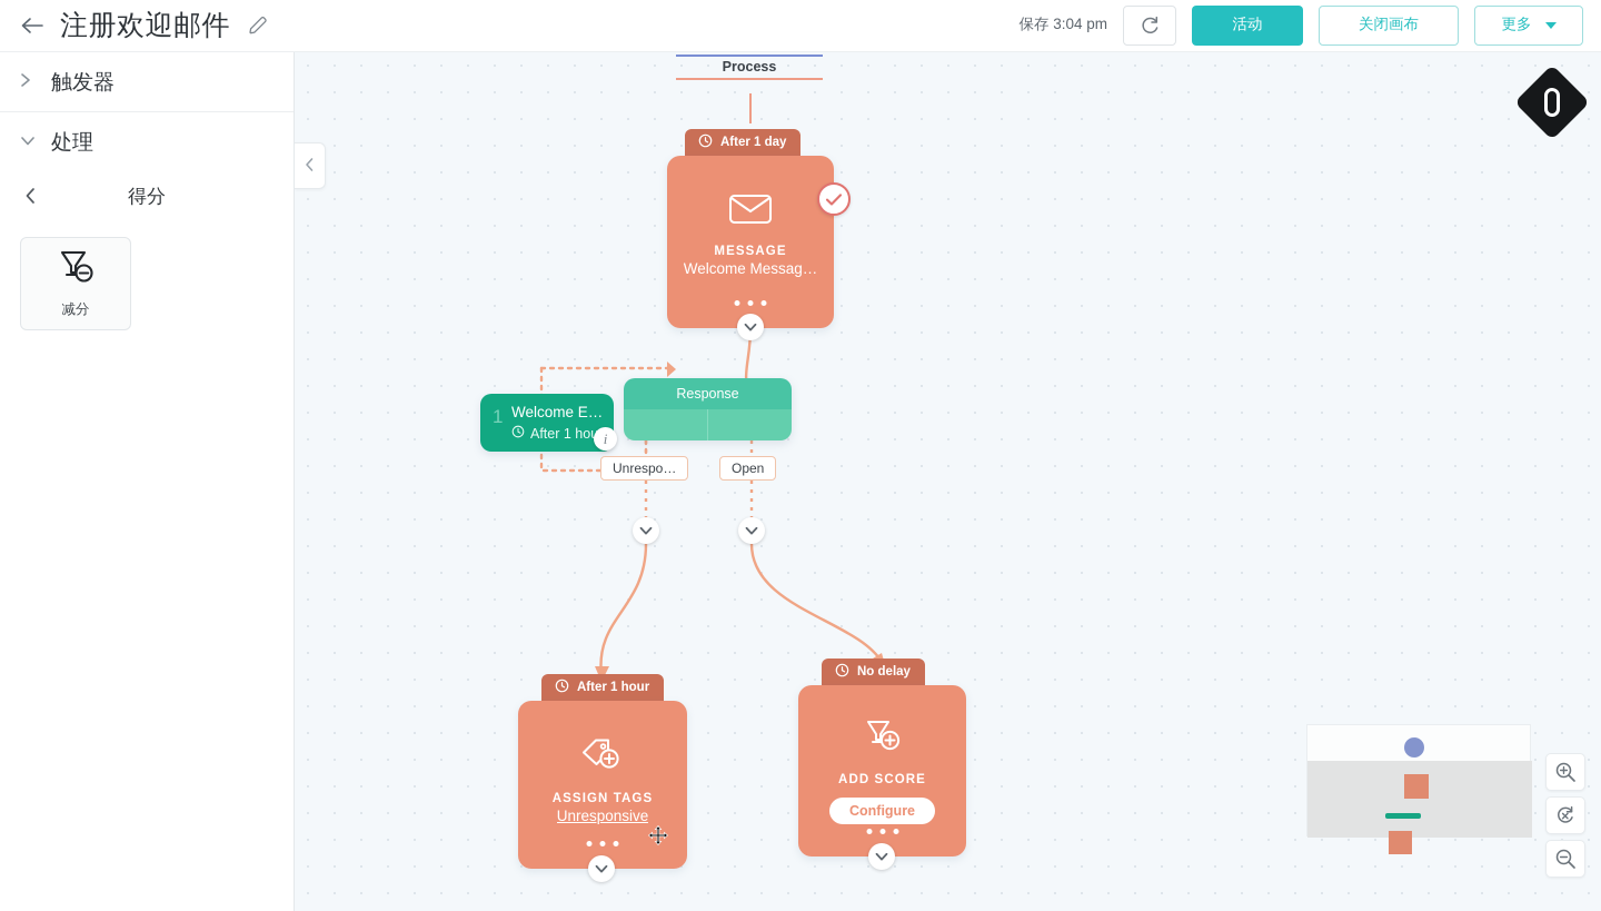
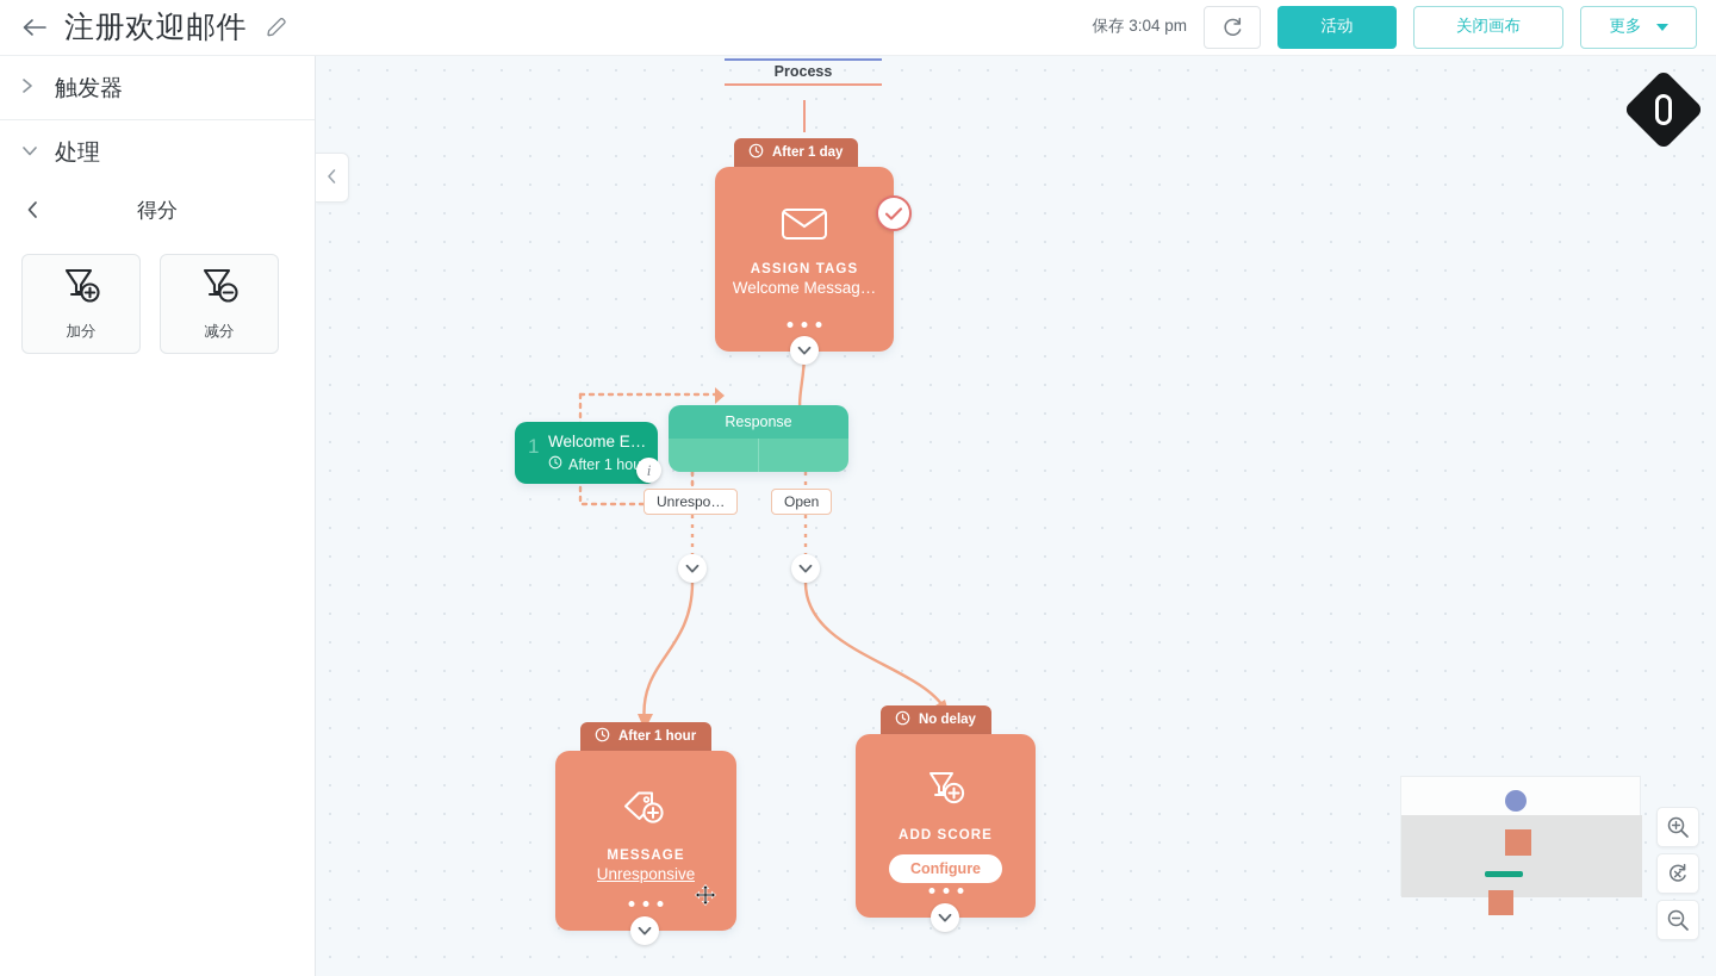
  注册欢迎邮件
  保存 3:04 pm
  活动
  关闭画布
  更多
  触发器
  处理
  得分
+ 加分
  减分
  Process
  After 1 day
- MESSAGE
+ ASSIGN TAGS
  Welcome Messag…
  1
  Welcome E…
  After 1 ho
  i
  Response
  Unrespo…
  Open
  After 1 hour
- ASSIGN TAGS
+ MESSAGE
  Unresponsive
  No delay
  ADD SCORE
  Configure
